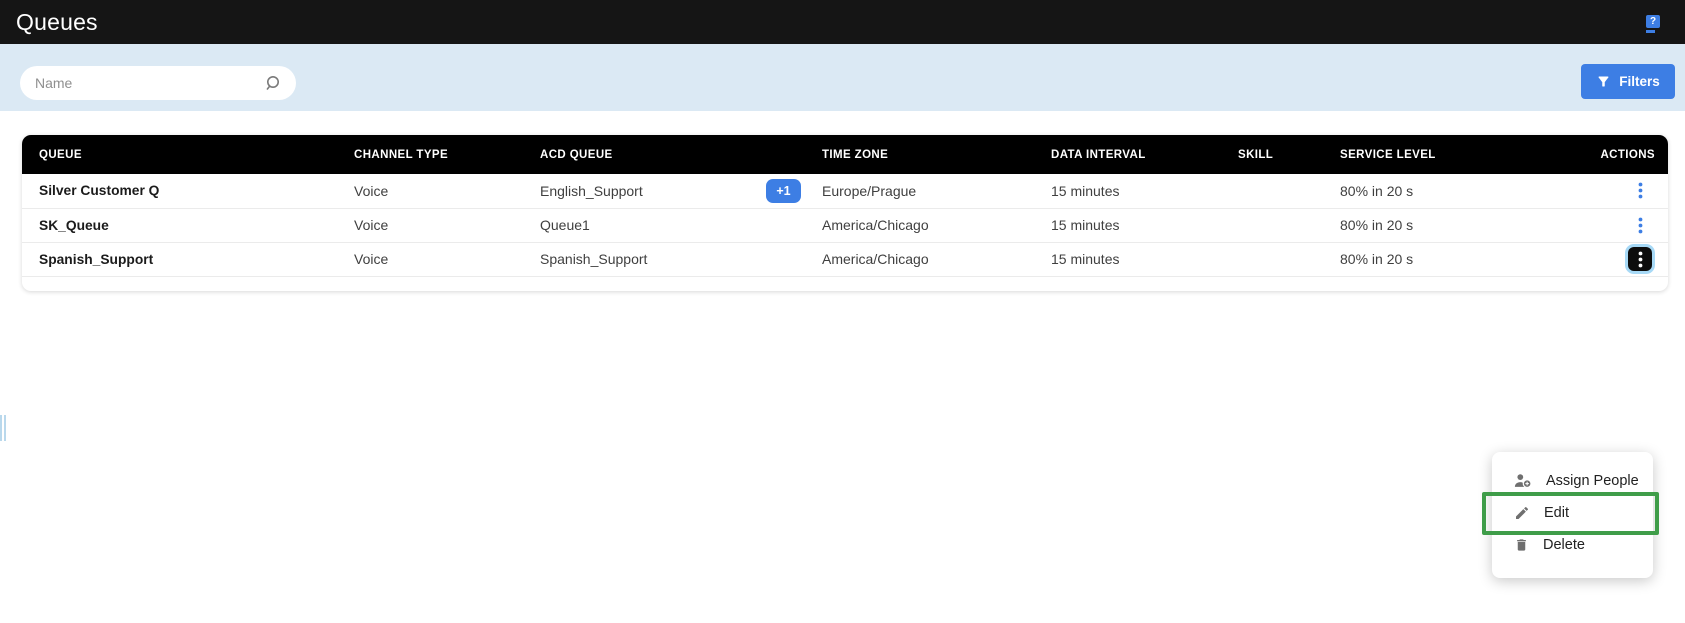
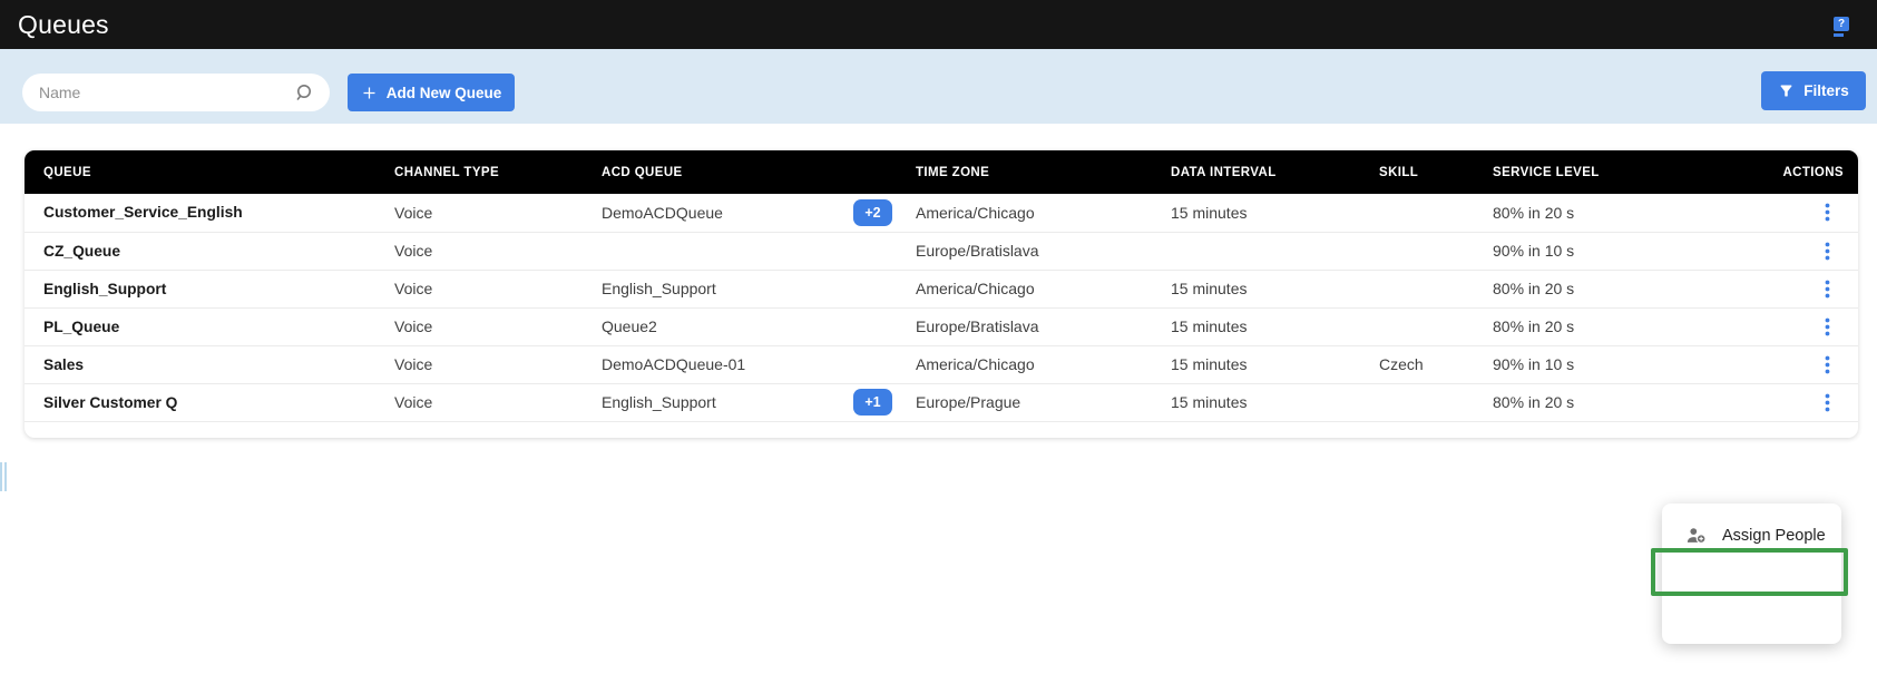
  Queues
  ?
  Name
+ Add New Queue
  Filters
  QUEUE	CHANNEL TYPE	ACD QUEUE	TIME ZONE	DATA INTERVAL	SKILL	SERVICE LEVEL	ACTIONS
+ Customer_Service_English	Voice	DemoACDQueue +2	America/Chicago	15 minutes		80% in 20 s
+ CZ_Queue	Voice		Europe/Bratislava			90% in 10 s
+ English_Support	Voice	English_Support	America/Chicago	15 minutes		80% in 20 s
+ PL_Queue	Voice	Queue2	Europe/Bratislava	15 minutes		80% in 20 s
+ Sales	Voice	DemoACDQueue-01	America/Chicago	15 minutes	Czech	90% in 10 s
  Silver Customer Q	Voice	English_Support +1	Europe/Prague	15 minutes		80% in 20 s
- SK_Queue	Voice	Queue1	America/Chicago	15 minutes		80% in 20 s
- Spanish_Support	Voice	Spanish_Support	America/Chicago	15 minutes		80% in 20 s
  Assign People
- Edit
- Delete
